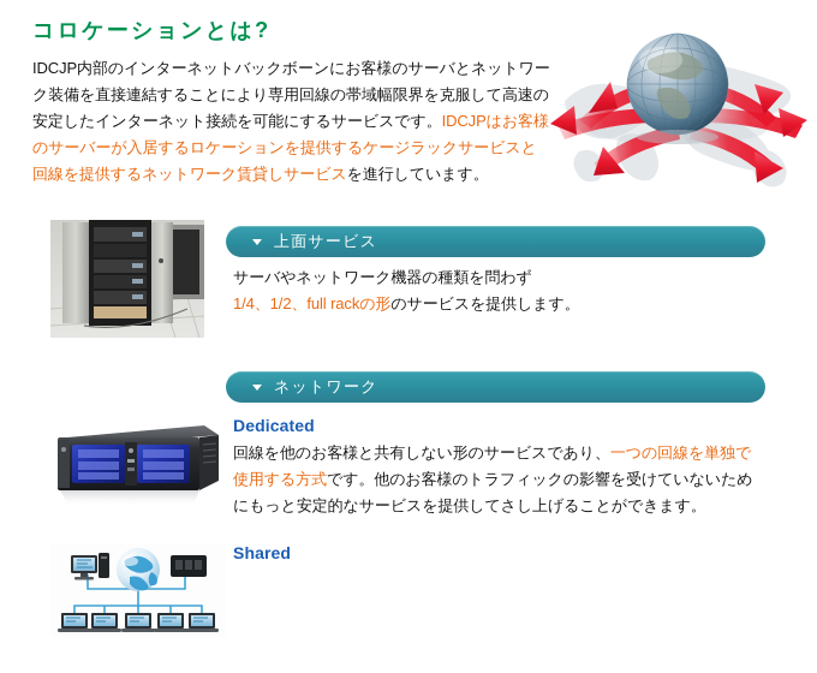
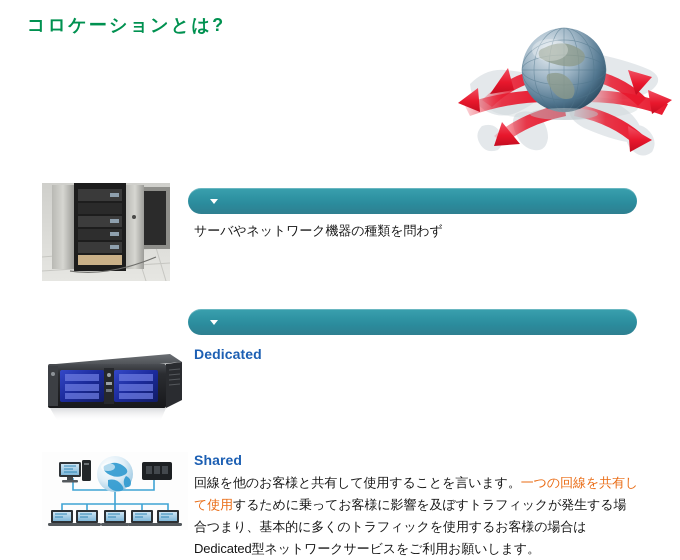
  コロケーションとは?
- IDCJP内部のインターネットバックボーンにお客様のサーバとネットワーク装備を直接連結することにより専用回線の帯域幅限界を克服して高速の安定したインターネット接続を可能にするサービスです。IDCJPはお客様のサーバーが入居するロケーションを提供するケージラックサービスと回線を提供するネットワーク賃貸しサービスを進行しています。
- 上面サービス
  サーバやネットワーク機器の種類を問わず
- 1/4、1/2、full rackの形のサービスを提供します。
- ネットワーク
  Dedicated
- 回線を他のお客様と共有しない形のサービスであり、一つの回線を単独で使用する方式です。他のお客様のトラフィックの影響を受けていないためにもっと安定的なサービスを提供してさし上げることができます。
  Shared
+ 回線を他のお客様と共有して使用することを言います。一つの回線を共有して使用するために乗ってお客様に影響を及ぼすトラフィックが発生する場合つまり、基本的に多くのトラフィックを使用するお客様の場合は Dedicated型ネットワークサービスをご利用お願いします。
